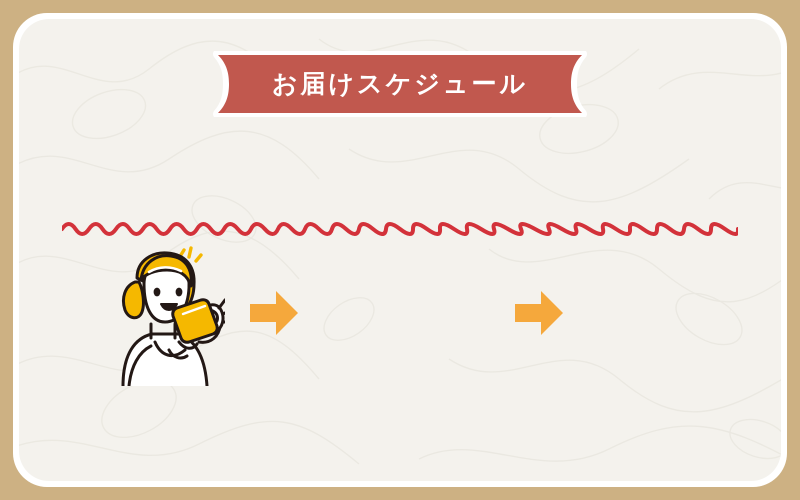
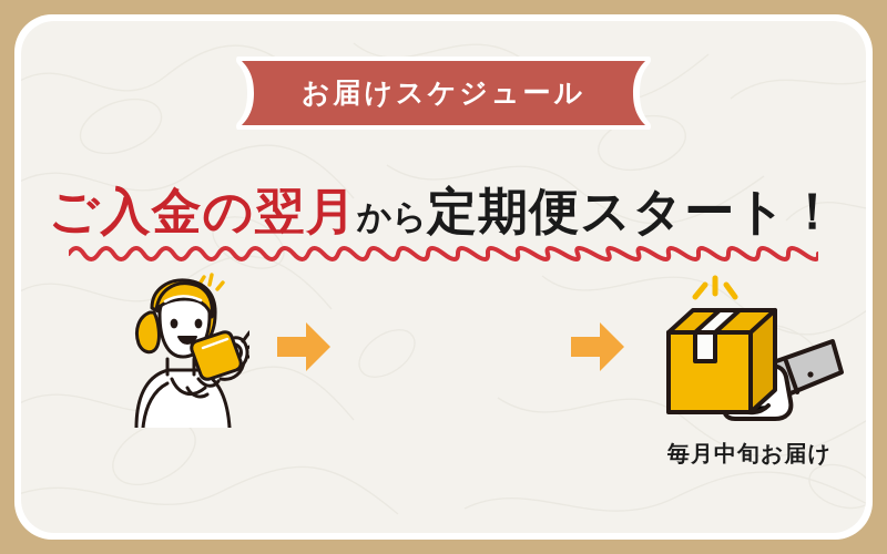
  お届けスケジュール
+ ご入金の翌月から定期便スタート！
+ 毎月中旬お届け
